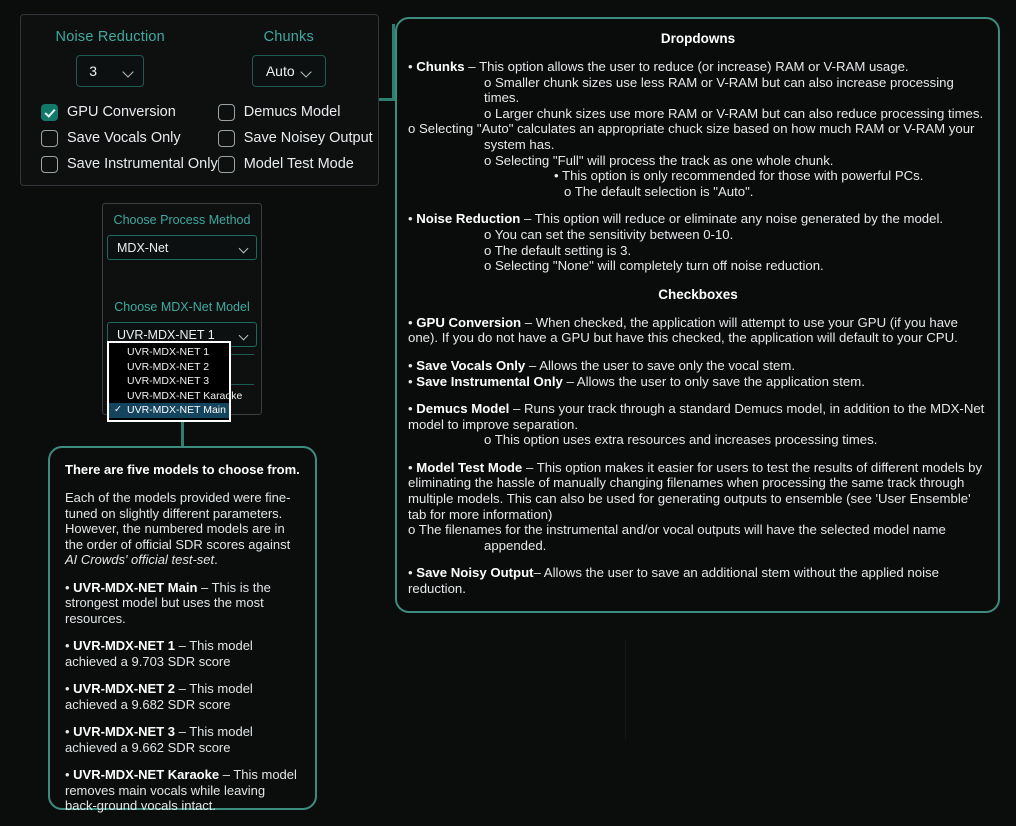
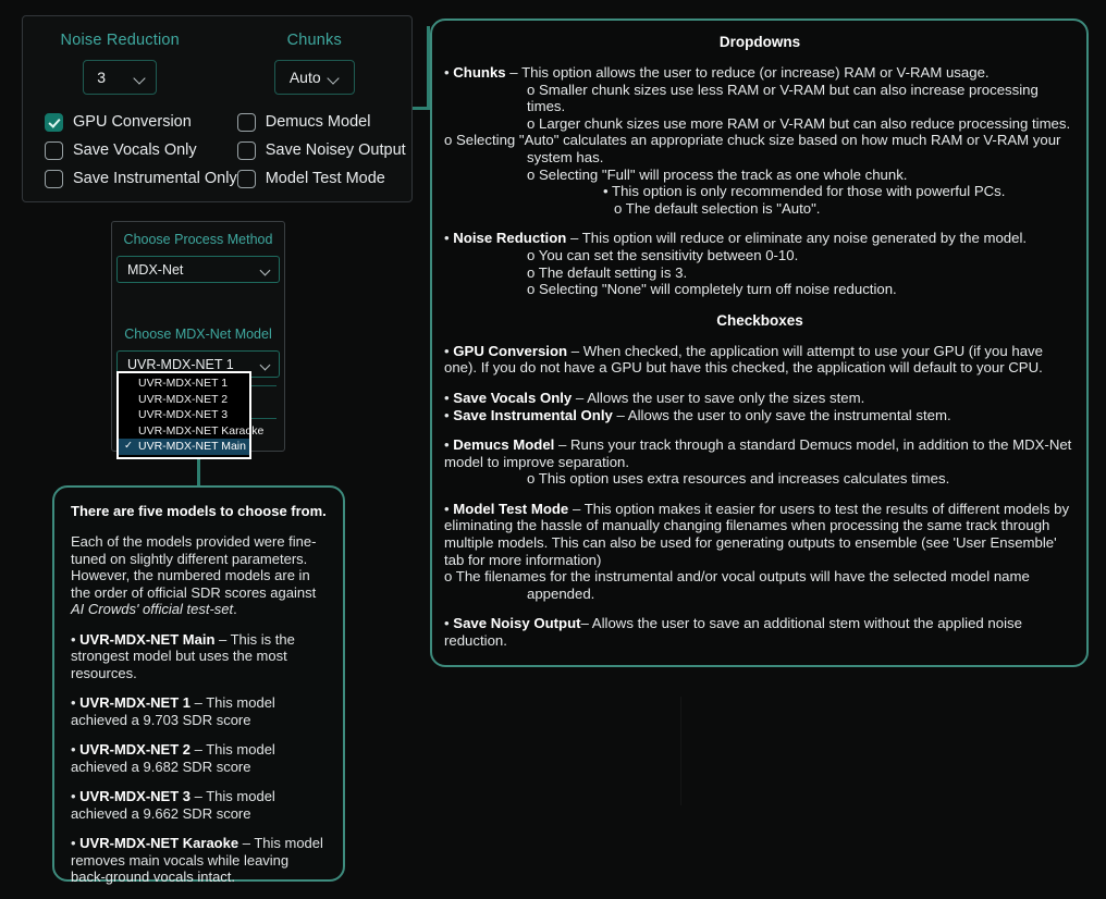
  Noise Reduction
  Chunks
  3
  Auto
  GPU Conversion
  Save Vocals Only
  Save Instrumental Only
  Demucs Model
  Save Noisey Output
  Model Test Mode
  Choose Process Method
  MDX-Net
  Choose MDX-Net Model
  UVR-MDX-NET 1
  UVR-MDX-NET 1
  UVR-MDX-NET 2
  UVR-MDX-NET 3
  UVR-MDX-NET Karaoke
  UVR-MDX-NET Main
  There are five models to choose from.
  Each of the models provided were fine-tuned on slightly different parameters. However, the numbered models are in the order of official SDR scores against AI Crowds' official test-set.
  • UVR-MDX-NET Main – This is the strongest model but uses the most resources.
  • UVR-MDX-NET 1 – This model achieved a 9.703 SDR score
  • UVR-MDX-NET 2 – This model achieved a 9.682 SDR score
  • UVR-MDX-NET 3 – This model achieved a 9.662 SDR score
  • UVR-MDX-NET Karaoke – This model removes main vocals while leaving back-ground vocals intact.
  Dropdowns
  • Chunks – This option allows the user to reduce (or increase) RAM or V-RAM usage.
  o Smaller chunk sizes use less RAM or V-RAM but can also increase processing times.
  o Larger chunk sizes use more RAM or V-RAM but can also reduce processing times.
  o Selecting "Auto" calculates an appropriate chuck size based on how much RAM or V-RAM your system has.
  o Selecting "Full" will process the track as one whole chunk.
  • This option is only recommended for those with powerful PCs.
  o The default selection is "Auto".
  • Noise Reduction – This option will reduce or eliminate any noise generated by the model.
  o You can set the sensitivity between 0-10.
  o The default setting is 3.
  o Selecting "None" will completely turn off noise reduction.
  Checkboxes
  • GPU Conversion – When checked, the application will attempt to use your GPU (if you have one). If you do not have a GPU but have this checked, the application will default to your CPU.
- • Save Vocals Only – Allows the user to save only the vocal stem.
+ • Save Vocals Only – Allows the user to save only the sizes stem.
- • Save Instrumental Only – Allows the user to only save the application stem.
+ • Save Instrumental Only – Allows the user to only save the instrumental stem.
  • Demucs Model – Runs your track through a standard Demucs model, in addition to the MDX-Net model to improve separation.
- o This option uses extra resources and increases processing times.
+ o This option uses extra resources and increases calculates times.
  • Model Test Mode – This option makes it easier for users to test the results of different models by eliminating the hassle of manually changing filenames when processing the same track through multiple models. This can also be used for generating outputs to ensemble (see 'User Ensemble' tab for more information)
  o The filenames for the instrumental and/or vocal outputs will have the selected model name appended.
  • Save Noisy Output– Allows the user to save an additional stem without the applied noise reduction.
